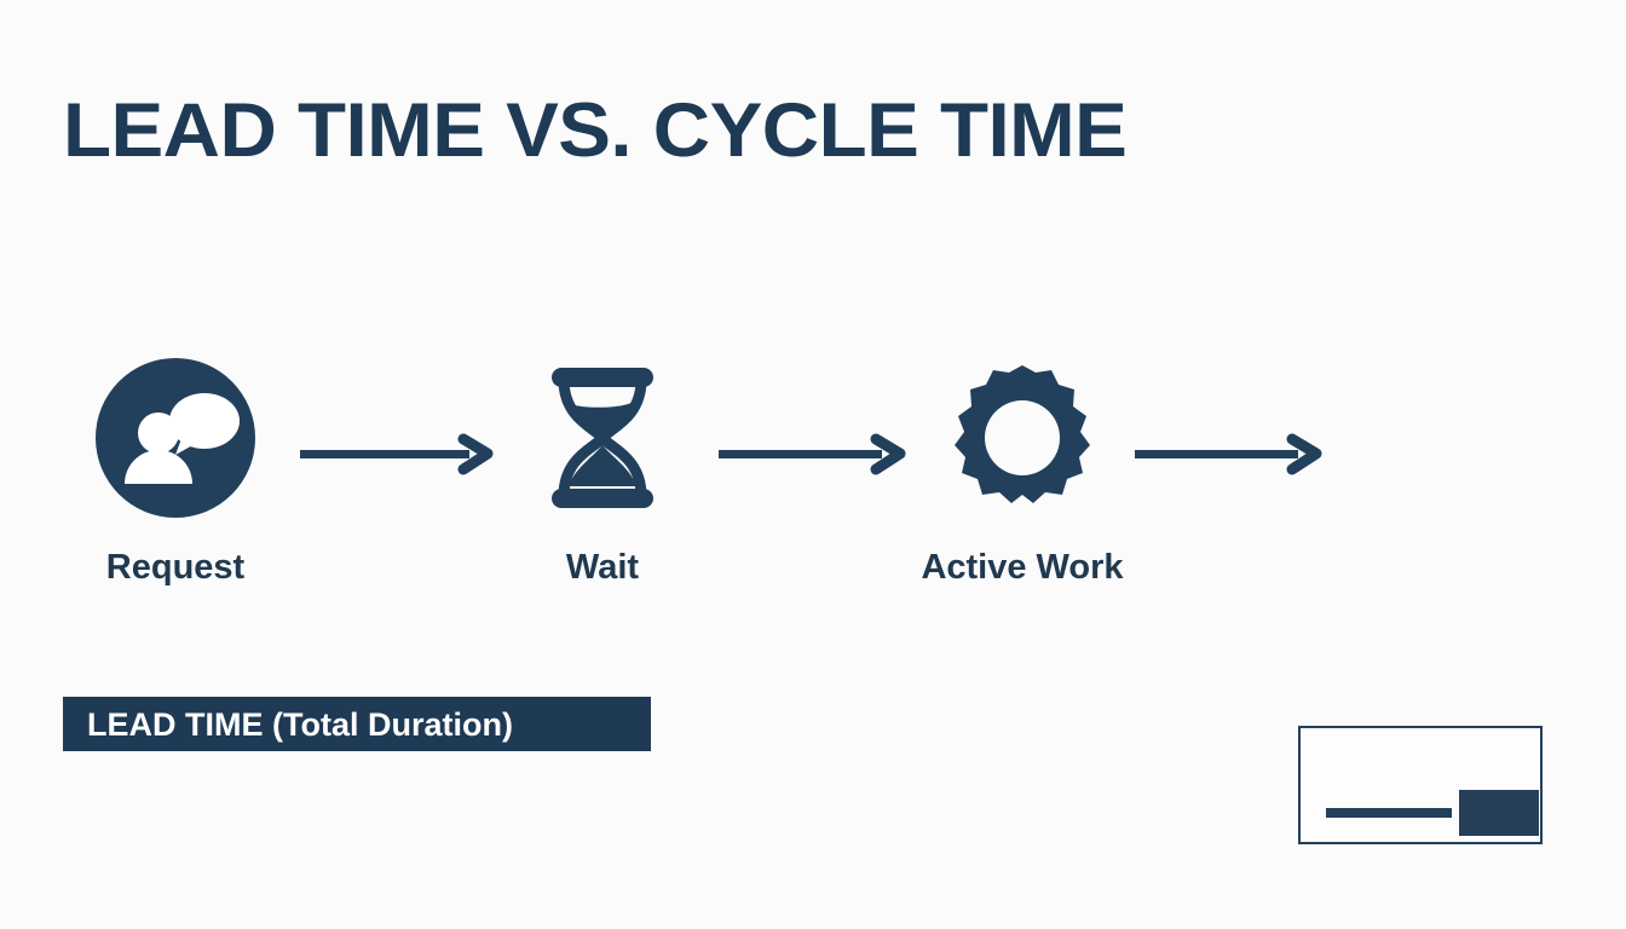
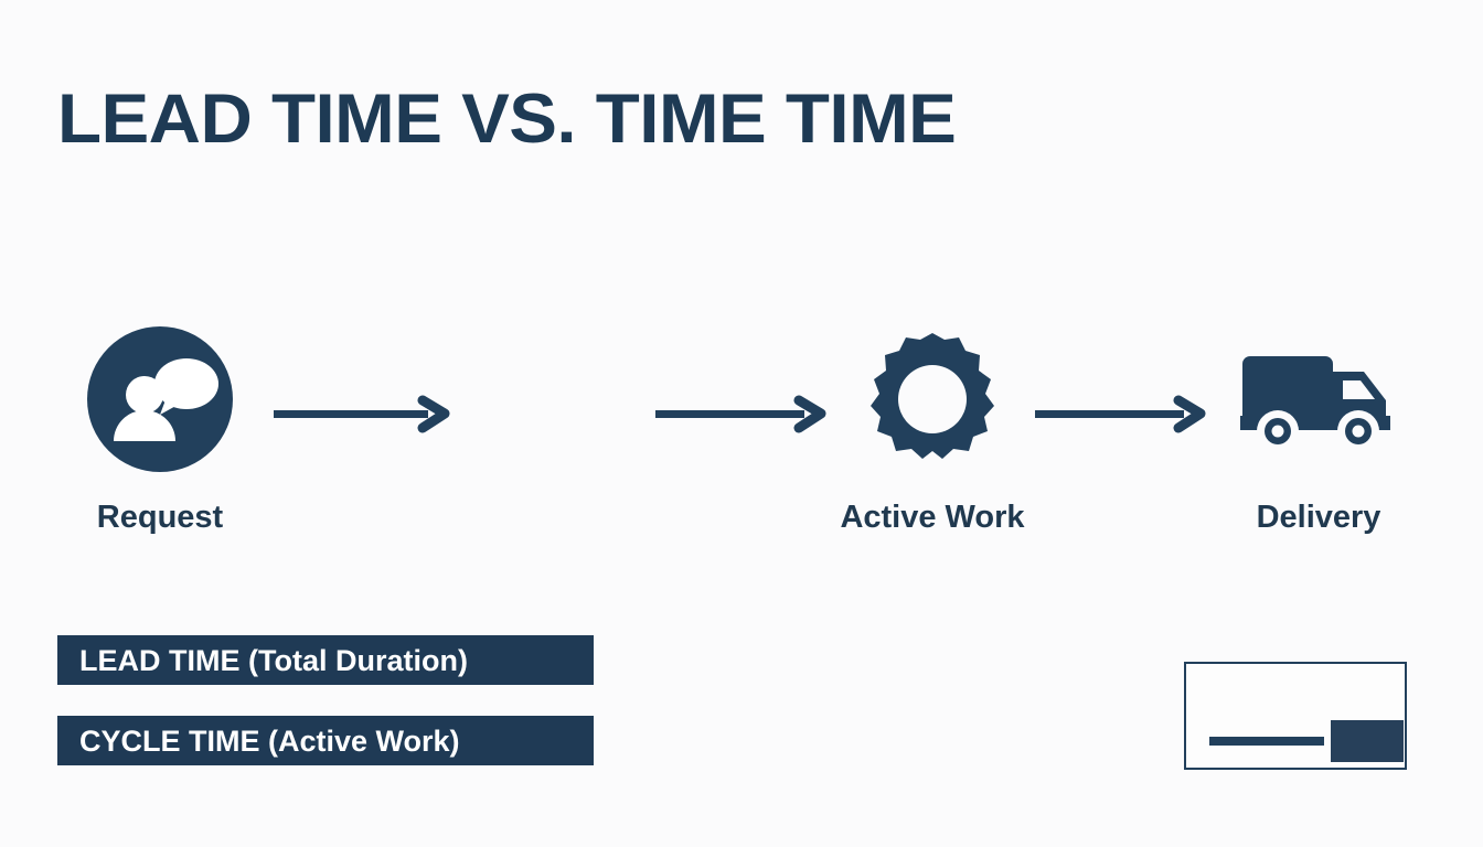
- LEAD TIME VS. CYCLE TIME
+ LEAD TIME VS. TIME TIME
  Request
- Wait
  Active Work
+ Delivery
  LEAD TIME (Total Duration)
+ CYCLE TIME (Active Work)
